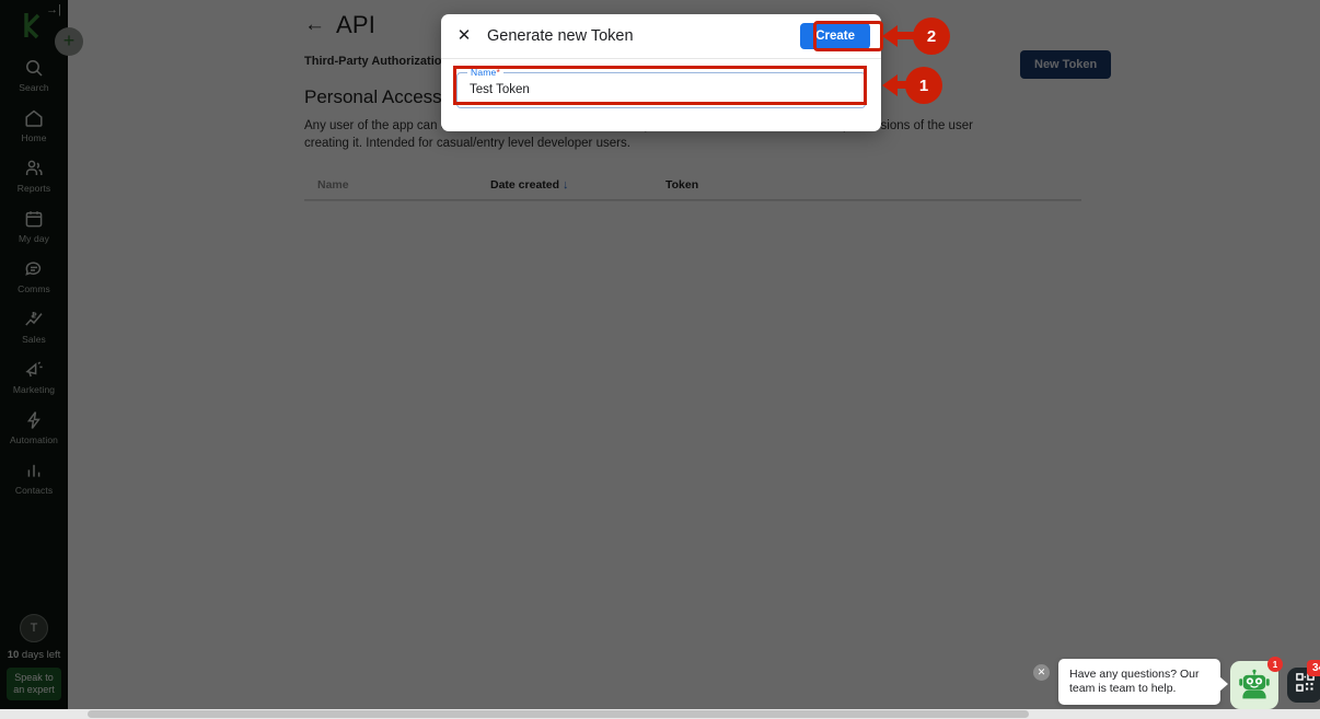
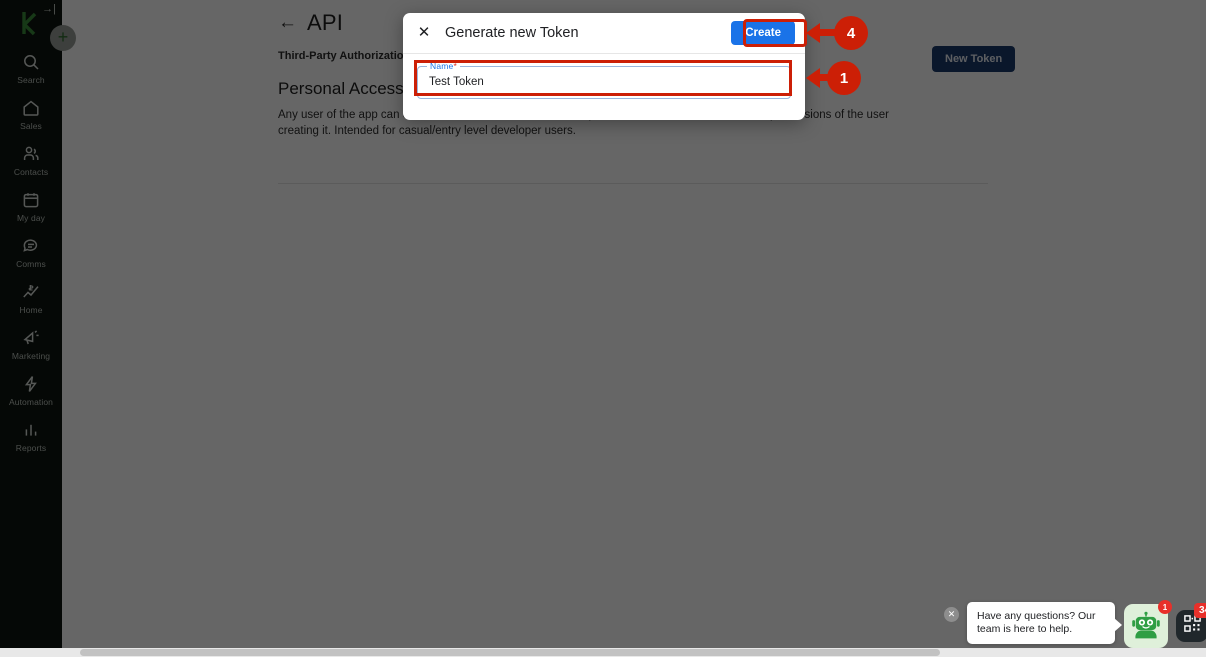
  →|
  Search
- Home
+ Sales
- Reports
+ Contacts
  My day
  Comms
- Sales
+ Home
  Marketing
  Automation
- Contacts
+ Reports
- T
- 10 days left
- Speak to an expert
  +
  ←
  API
  Third-Party Authorizatio
  New Token
  Personal Access
- Name
- Date created ↓
- Token
  ✕
  Generate new Token
  Create
  Name*
  Test Token
- 2
+ 4
  1
  ✕
- Have any questions? Our team is team to help.
+ Have any questions? Our team is here to help.
  1
